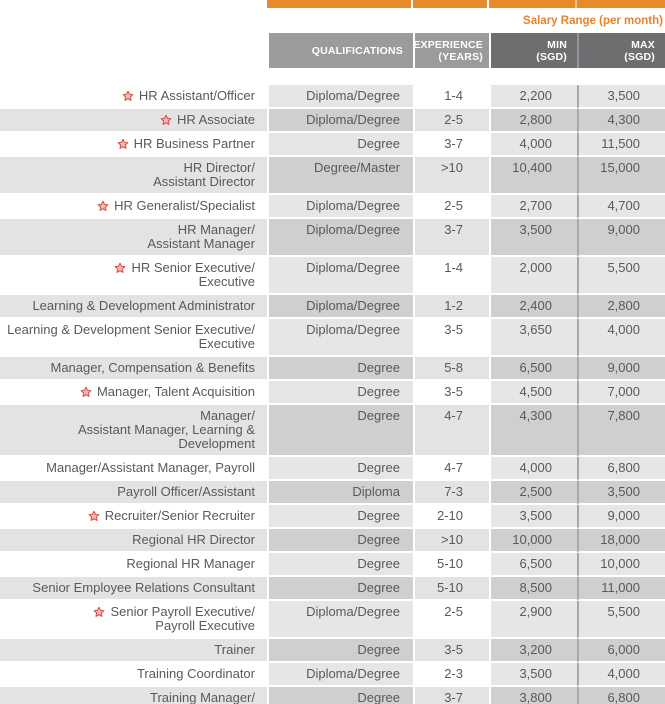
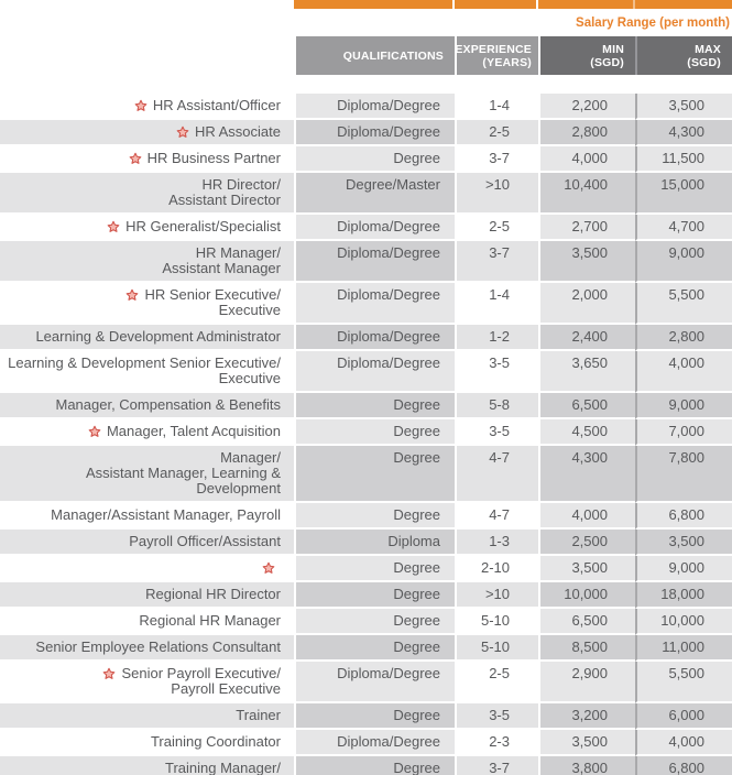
  Salary Range (per month)
  QUALIFICATIONS
  EXPERIENCE
  (YEARS)
  MIN
  (SGD)
  MAX
  (SGD)
  HR Assistant/Officer
  Diploma/Degree
  1-4
  2,200
  3,500
  HR Associate
  Diploma/Degree
  2-5
  2,800
  4,300
  HR Business Partner
  Degree
  3-7
  4,000
  11,500
  HR Director/
  Assistant Director
  Degree/Master
  >10
  10,400
  15,000
  HR Generalist/Specialist
  Diploma/Degree
  2-5
  2,700
  4,700
  HR Manager/
  Assistant Manager
  Diploma/Degree
  3-7
  3,500
  9,000
  HR Senior Executive/
  Executive
  Diploma/Degree
  1-4
  2,000
  5,500
  Learning & Development Administrator
  Diploma/Degree
  1-2
  2,400
  2,800
  Learning & Development Senior Executive/
  Executive
  Diploma/Degree
  3-5
  3,650
  4,000
  Manager, Compensation & Benefits
  Degree
  5-8
  6,500
  9,000
  Manager, Talent Acquisition
  Degree
  3-5
  4,500
  7,000
  Manager/
  Assistant Manager, Learning & Development
  Degree
  4-7
  4,300
  7,800
  Manager/Assistant Manager, Payroll
  Degree
  4-7
  4,000
  6,800
  Payroll Officer/Assistant
  Diploma
- 7-3
+ 1-3
  2,500
  3,500
- Recruiter/Senior Recruiter
  Degree
  2-10
  3,500
  9,000
  Regional HR Director
  Degree
  >10
  10,000
  18,000
  Regional HR Manager
  Degree
  5-10
  6,500
  10,000
  Senior Employee Relations Consultant
  Degree
  5-10
  8,500
  11,000
  Senior Payroll Executive/
  Payroll Executive
  Diploma/Degree
  2-5
  2,900
  5,500
  Trainer
  Degree
  3-5
  3,200
  6,000
  Training Coordinator
  Diploma/Degree
  2-3
  3,500
  4,000
  Training Manager/
  Degree
  3-7
  3,800
  6,800
